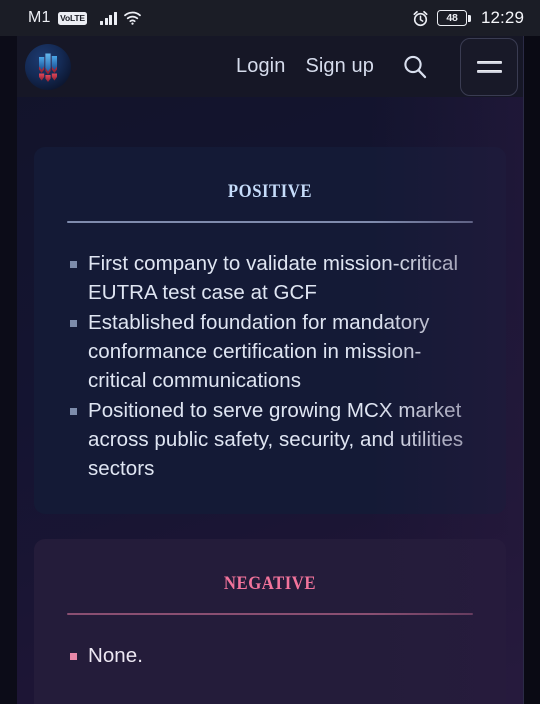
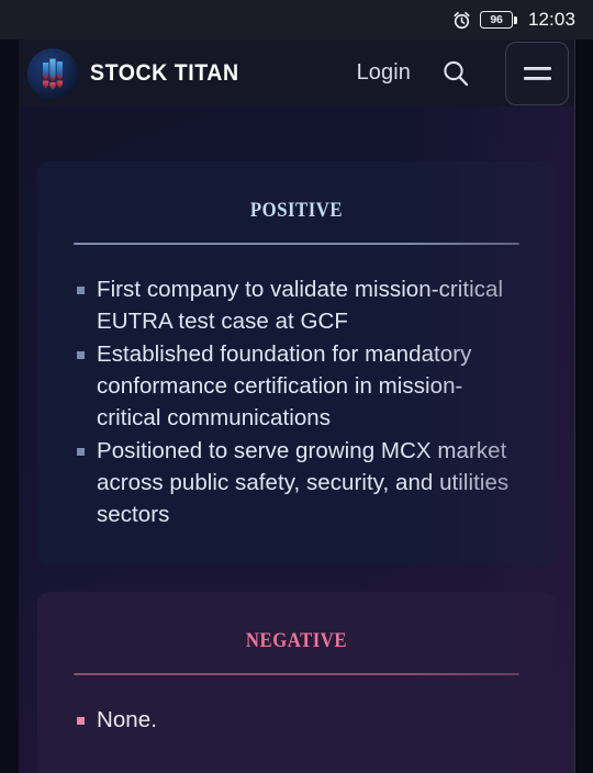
- M1
- VoLTE
- 48
+ 96
- 12:29
+ 12:03
+ STOCK TITAN
  Login
- Sign up
